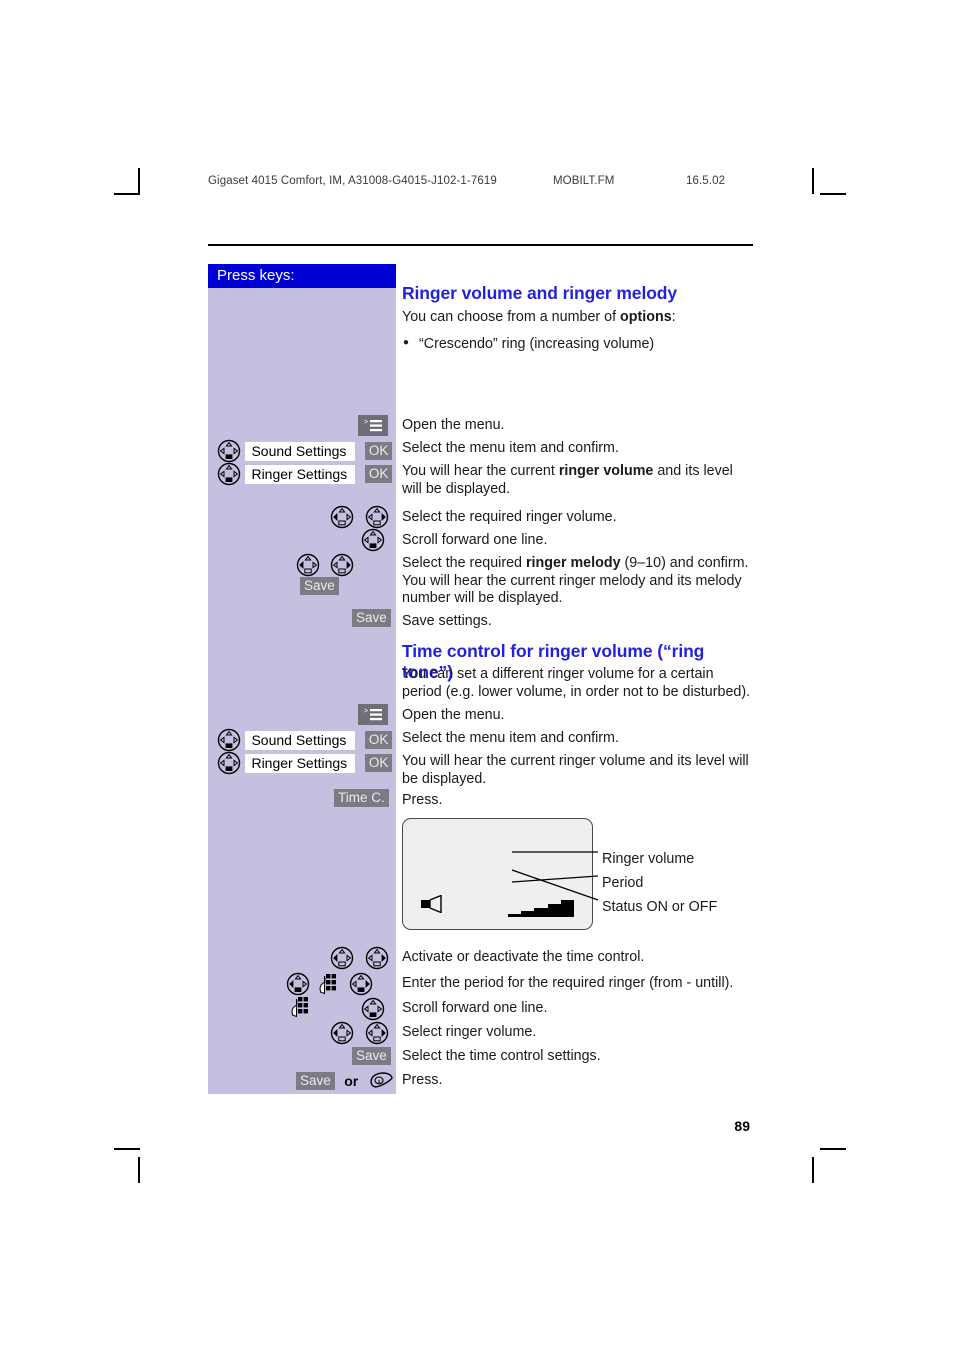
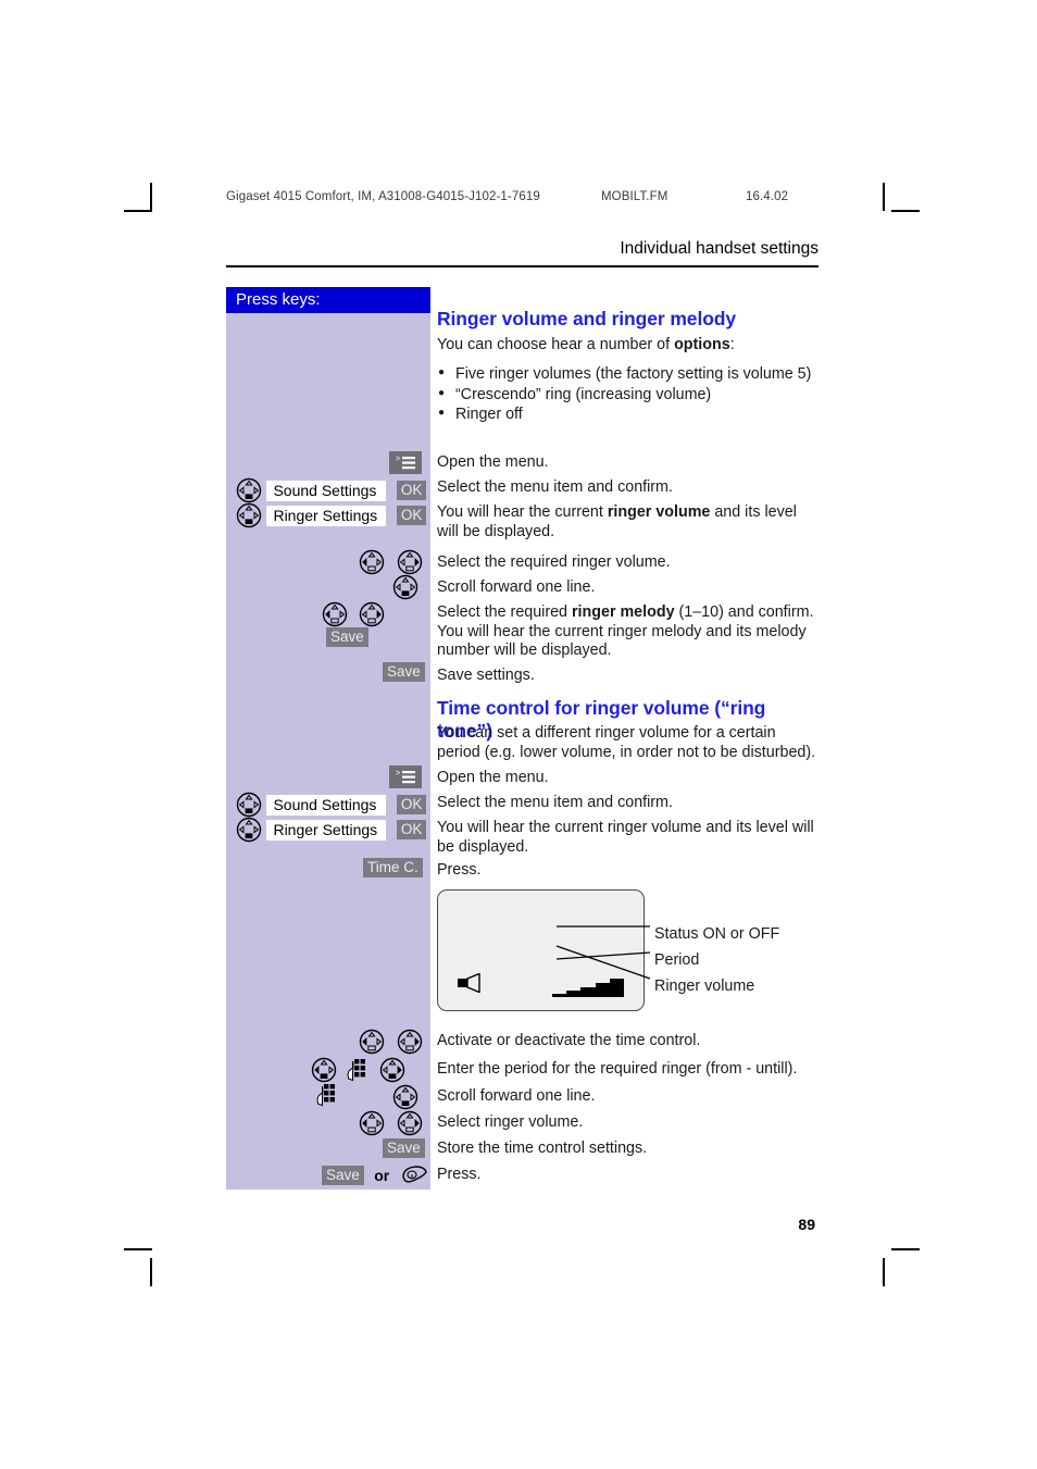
  Gigaset 4015 Comfort, IM, A31008-G4015-J102-1-7619
  MOBILT.FM
- 16.5.02
+ 16.4.02
+ Individual handset settings
  Press keys:
  Sound Settings OK
  Ringer Settings OK
  Save
  Save
  Sound Settings OK
  Ringer Settings OK
  Time C.
  Save
  Save or
  Ringer volume and ringer melody
- You can choose from a number of options:
+ You can choose hear a number of options:
+ Five ringer volumes (the factory setting is volume 5)
  “Crescendo” ring (increasing volume)
+ Ringer off
  Open the menu.
  Select the menu item and confirm.
  You will hear the current ringer volume and its level will be displayed.
  Select the required ringer volume.
  Scroll forward one line.
- Select the required ringer melody (9–10) and confirm. You will hear the current ringer melody and its melody number will be displayed.
+ Select the required ringer melody (1–10) and confirm. You will hear the current ringer melody and its melody number will be displayed.
  Save settings.
  Time control for ringer volume (“ring tone”)
  You can set a different ringer volume for a certain period (e.g. lower volume, in order not to be disturbed).
  Open the menu.
  Select the menu item and confirm.
  You will hear the current ringer volume and its level will be displayed.
  Press.
  Activate or deactivate the time control.
  Enter the period for the required ringer (from - untill).
  Scroll forward one line.
  Select ringer volume.
- Select the time control settings.
+ Store the time control settings.
  Press.
- Ringer volume
+ Status ON or OFF
  Period
- Status ON or OFF
+ Ringer volume
  89
